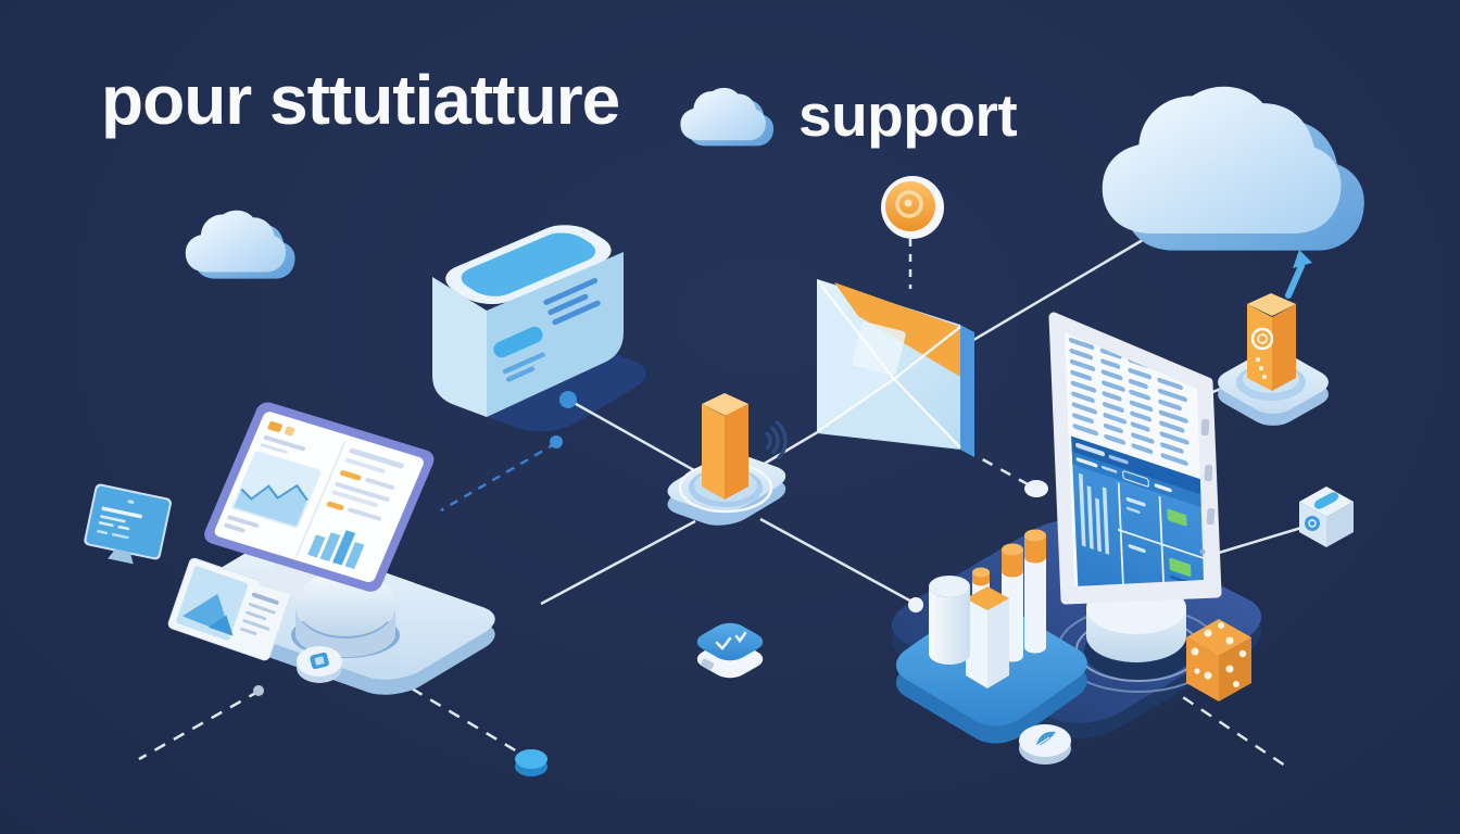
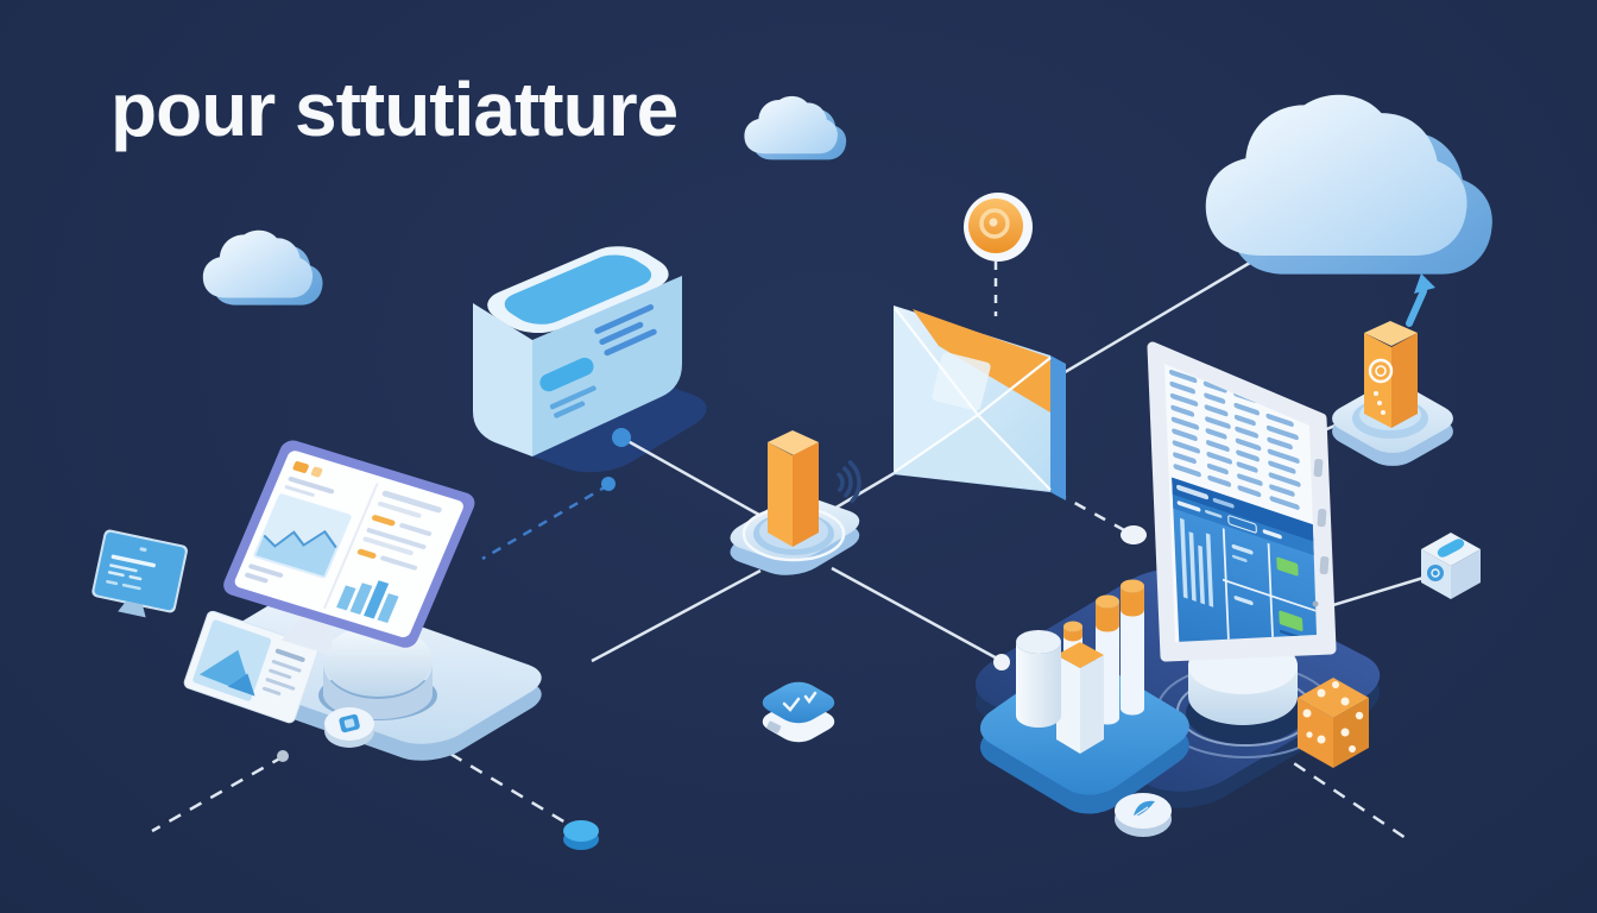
  pour sttutiatture
- support
